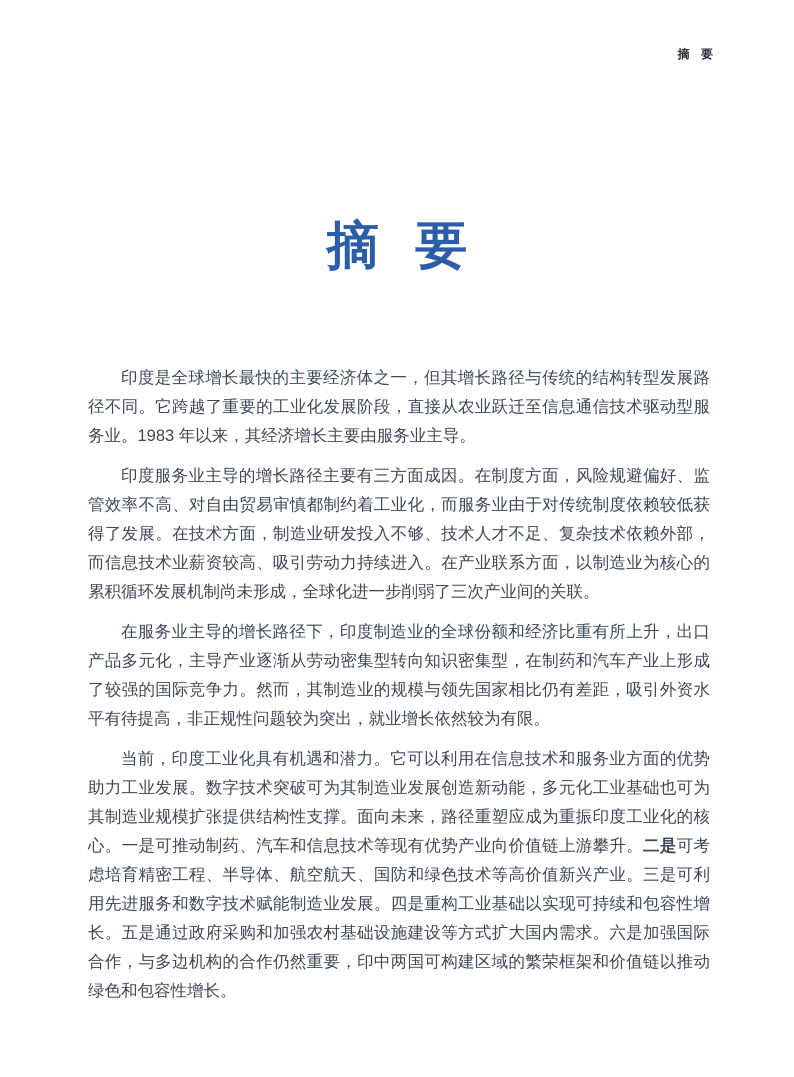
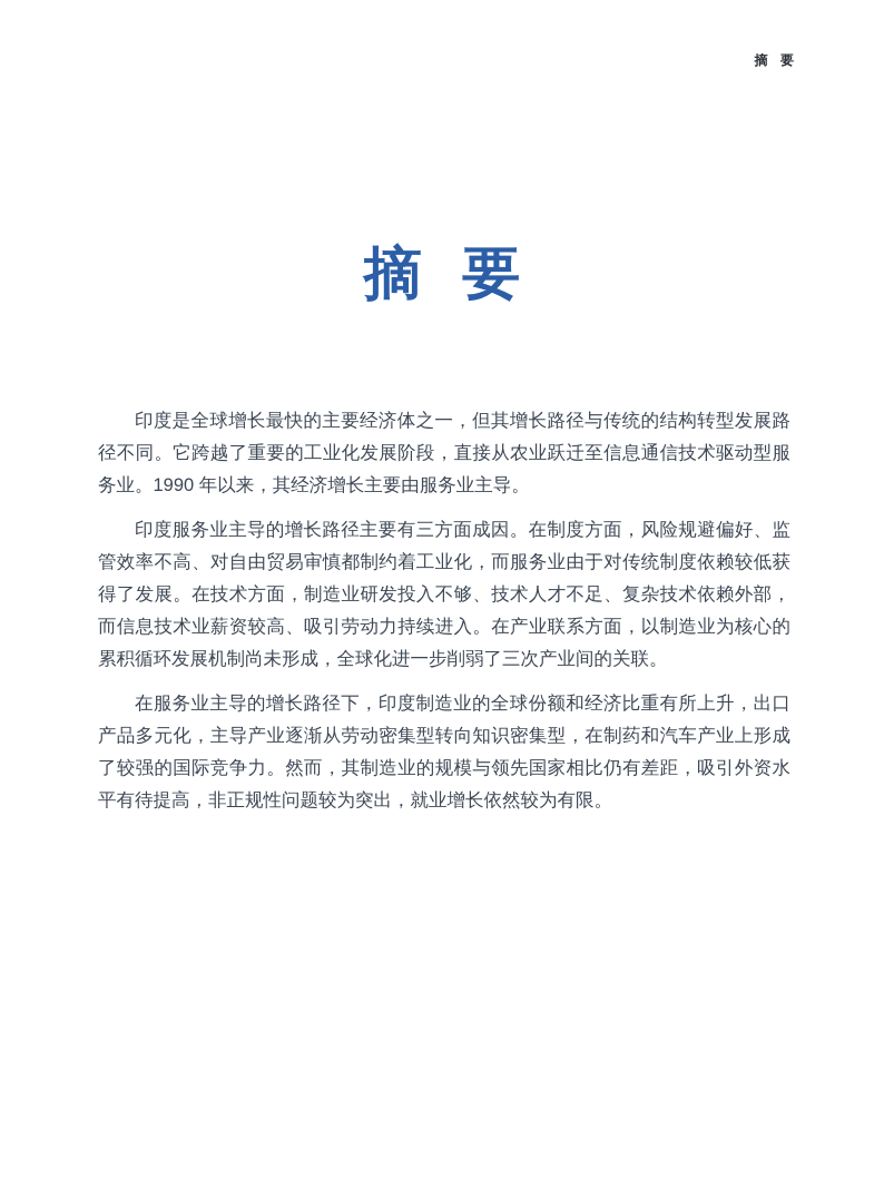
  摘 要
  摘 要
- 印度是全球增长最快的主要经济体之一，但其增长路径与传统的结构转型发展路径不同。它跨越了重要的工业化发展阶段，直接从农业跃迁至信息通信技术驱动型服务业。1983 年以来，其经济增长主要由服务业主导。
+ 印度是全球增长最快的主要经济体之一，但其增长路径与传统的结构转型发展路径不同。它跨越了重要的工业化发展阶段，直接从农业跃迁至信息通信技术驱动型服务业。1990 年以来，其经济增长主要由服务业主导。
  印度服务业主导的增长路径主要有三方面成因。在制度方面，风险规避偏好、监管效率不高、对自由贸易审慎都制约着工业化，而服务业由于对传统制度依赖较低获得了发展。在技术方面，制造业研发投入不够、技术人才不足、复杂技术依赖外部，而信息技术业薪资较高、吸引劳动力持续进入。在产业联系方面，以制造业为核心的累积循环发展机制尚未形成，全球化进一步削弱了三次产业间的关联。
  在服务业主导的增长路径下，印度制造业的全球份额和经济比重有所上升，出口产品多元化，主导产业逐渐从劳动密集型转向知识密集型，在制药和汽车产业上形成了较强的国际竞争力。然而，其制造业的规模与领先国家相比仍有差距，吸引外资水平有待提高，非正规性问题较为突出，就业增长依然较为有限。
- 当前，印度工业化具有机遇和潜力。它可以利用在信息技术和服务业方面的优势助力工业发展。数字技术突破可为其制造业发展创造新动能，多元化工业基础也可为其制造业规模扩张提供结构性支撑。面向未来，路径重塑应成为重振印度工业化的核心。一是可推动制药、汽车和信息技术等现有优势产业向价值链上游攀升。二是可考虑培育精密工程、半导体、航空航天、国防和绿色技术等高价值新兴产业。三是可利用先进服务和数字技术赋能制造业发展。四是重构工业基础以实现可持续和包容性增长。五是通过政府采购和加强农村基础设施建设等方式扩大国内需求。六是加强国际合作，与多边机构的合作仍然重要，印中两国可构建区域的繁荣框架和价值链以推动绿色和包容性增长。
